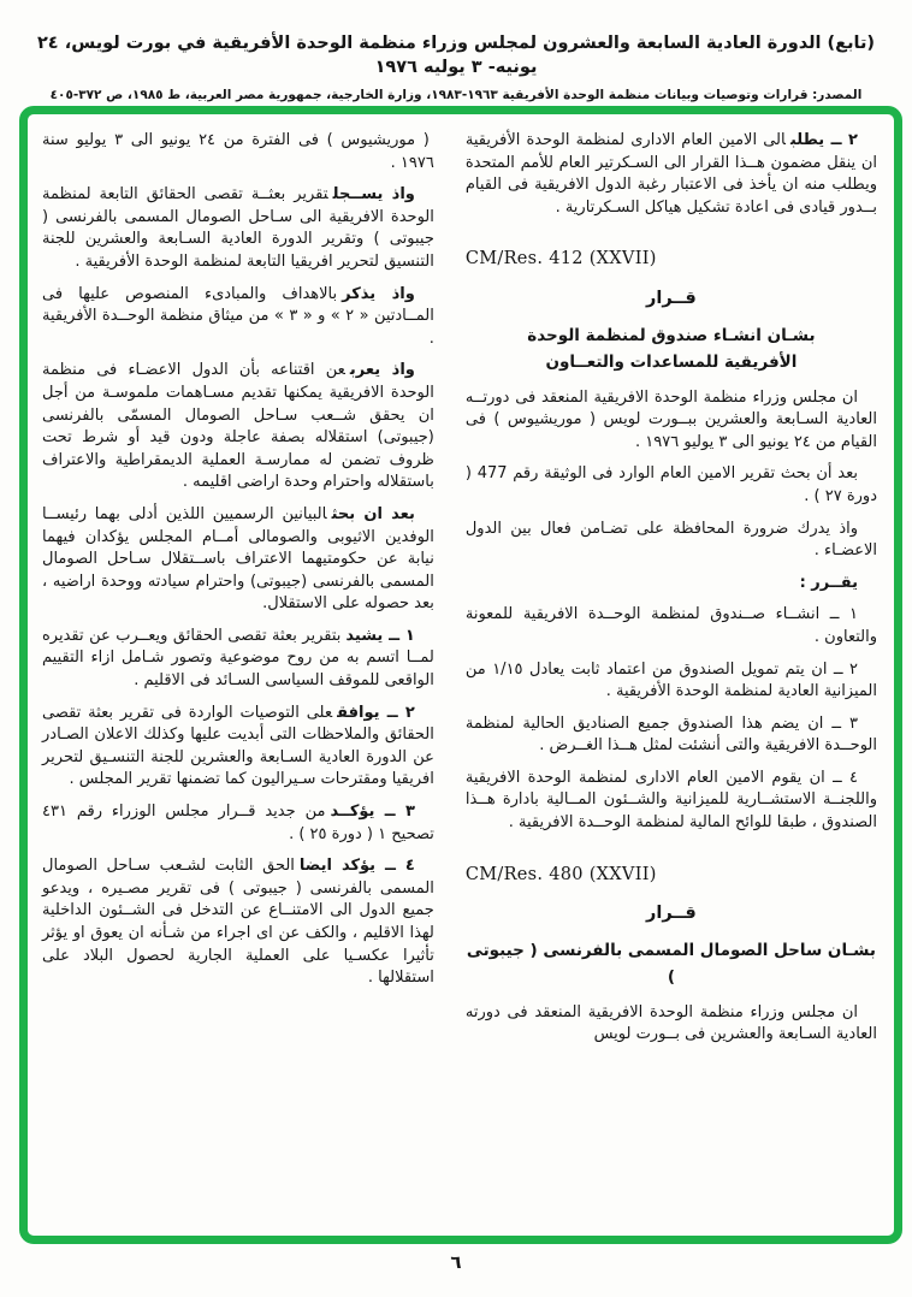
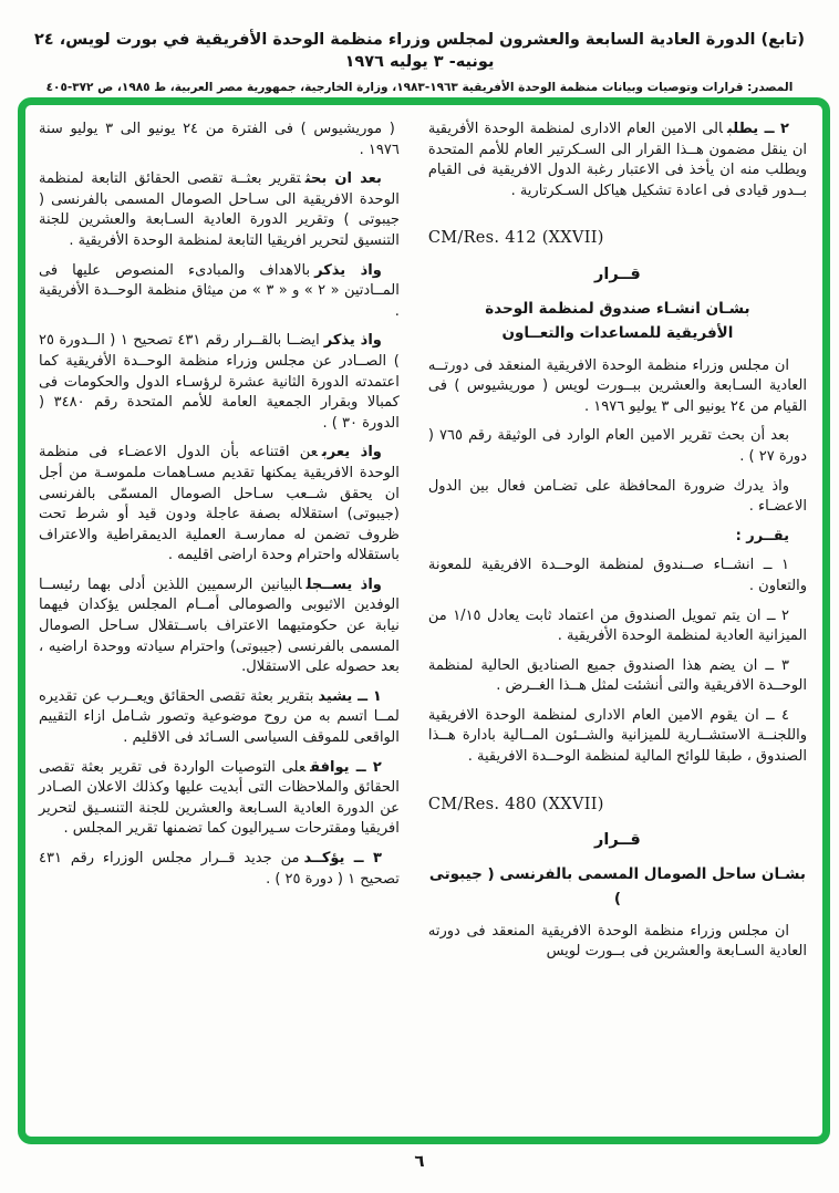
  (تابع) الدورة العادية السابعة والعشرون لمجلس وزراء منظمة الوحدة الأفريقية في بورت لويس، ٢٤ يونيه- ٣ يوليه ١٩٧٦
  المصدر: قرارات وتوصيات وبيانات منظمة الوحدة الأفريقية ١٩٦٣-١٩٨٣، وزارة الخارجية، جمهورية مصر العربية، ط ١٩٨٥، ص ٣٧٢-٤٠٥
  ٢ ــ يطلبالى الامين العام الادارى لمنظمة الوحدة الأفريقية ان ينقل مضمون هــذا القرار الى السـكرتير العام للأمم المتحدة ويطلب منه ان يأخذ فى الاعتبار رغبة الدول الافريقية فى القيام بــدور قيادى فى اعادة تشكيل هياكل السـكرتارية .
  CM/Res. 412 (XXVII)
  قــرار
  بشـان انشـاء صندوق لمنظمة الوحدة
  الأفريقية للمساعدات والتعــاون
  ان مجلس وزراء منظمة الوحدة الافريقية المنعقد فى دورتــه العادية السـابعة والعشرين ببــورت لويس ( موريشيوس ) فى القيام من ٢٤ يونيو الى ٣ يوليو ١٩٧٦ .
- بعد أن بحث تقرير الامين العام الوارد فى الوثيقة رقم 477 ( دورة ٢٧ ) .
+ بعد أن بحث تقرير الامين العام الوارد فى الوثيقة رقم ٧٦٥ ( دورة ٢٧ ) .
  واذ يدرك ضرورة المحافظة على تضـامن فعال بين الدول الاعضـاء .
  يقــرر :
  ١ ــ انشــاء صــندوق لمنظمة الوحــدة الافريقية للمعونة والتعاون .
  ٢ ــ ان يتم تمويل الصندوق من اعتماد ثابت يعادل ١/١٥ من الميزانية العادية لمنظمة الوحدة الأفريقية .
  ٣ ــ ان يضم هذا الصندوق جميع الصناديق الحالية لمنظمة الوحــدة الافريقية والتى أنشئت لمثل هــذا الغــرض .
  ٤ ــ ان يقوم الامين العام الادارى لمنظمة الوحدة الافريقية واللجنــة الاستشــارية للميزانية والشــئون المــالية بادارة هــذا الصندوق ، طبقا للوائح المالية لمنظمة الوحــدة الافريقية .
  CM/Res. 480 (XXVII)
  قــرار
  بشـان ساحل الصومال المسمى بالفرنسى ( جيبوتى )
  ان مجلس وزراء منظمة الوحدة الافريقية المنعقد فى دورته العادية السـابعة والعشرين فى بــورت لويس
  ( موريشيوس ) فى الفترة من ٢٤ يونيو الى ٣ يوليو سنة ١٩٧٦ .
- واذ يســجلتقرير بعثــة تقصى الحقائق التابعة لمنظمة الوحدة الافريقية الى سـاحل الصومال المسمى بالفرنسى ( جيبوتى ) وتقرير الدورة العادية السـابعة والعشرين للجنة التنسيق لتحرير افريقيا التابعة لمنظمة الوحدة الأفريقية .
+ بعد ان بحثتقرير بعثــة تقصى الحقائق التابعة لمنظمة الوحدة الافريقية الى سـاحل الصومال المسمى بالفرنسى ( جيبوتى ) وتقرير الدورة العادية السـابعة والعشرين للجنة التنسيق لتحرير افريقيا التابعة لمنظمة الوحدة الأفريقية .
  واذ يذكربالاهداف والمبادىء المنصوص عليها فى المــادتين « ٢ » و « ٣ » من ميثاق منظمة الوحــدة الأفريقية .
+ واذ يذكرايضــا بالقــرار رقم ٤٣١ تصحيح ١ ( الــدورة ٢٥ ) الصــادر عن مجلس وزراء منظمة الوحــدة الأفريقية كما اعتمدته الدورة الثانية عشرة لرؤسـاء الدول والحكومات فى كمبالا وبقرار الجمعية العامة للأمم المتحدة رقم ٣٤٨٠ ( الدورة ٣٠ ) .
  واذ يعربعن اقتناعه بأن الدول الاعضـاء فى منظمة الوحدة الافريقية يمكنها تقديم مسـاهمات ملموسـة من أجل ان يحقق شــعب سـاحل الصومال المسمّى بالفرنسى (جيبوتى) استقلاله بصفة عاجلة ودون قيد أو شرط تحت ظروف تضمن له ممارسـة العملية الديمقراطية والاعتراف باستقلاله واحترام وحدة اراضى اقليمه .
- بعد ان بحثالبيانين الرسميين اللذين أدلى بهما رئيســا الوفدين الاثيوبى والصومالى أمــام المجلس يؤكدان فيهما نيابة عن حكومتيهما الاعتراف باســتقلال سـاحل الصومال المسمى بالفرنسى (جيبوتى) واحترام سيادته ووحدة اراضيه ، بعد حصوله على الاستقلال.
+ واذ يســجلالبيانين الرسميين اللذين أدلى بهما رئيســا الوفدين الاثيوبى والصومالى أمــام المجلس يؤكدان فيهما نيابة عن حكومتيهما الاعتراف باســتقلال سـاحل الصومال المسمى بالفرنسى (جيبوتى) واحترام سيادته ووحدة اراضيه ، بعد حصوله على الاستقلال.
  ١ ــ يشيدبتقرير بعثة تقصى الحقائق ويعــرب عن تقديره لمــا اتسم به من روح موضوعية وتصور شـامل ازاء التقييم الواقعى للموقف السياسى السـائد فى الاقليم .
  ٢ ــ يوافقعلى التوصيات الواردة فى تقرير بعثة تقصى الحقائق والملاحظات التى أبديت عليها وكذلك الاعلان الصـادر عن الدورة العادية السـابعة والعشرين للجنة التنسـيق لتحرير افريقيا ومقترحات سـيراليون كما تضمنها تقرير المجلس .
  ٣ ــ يؤكــدمن جديد قــرار مجلس الوزراء رقم ٤٣١ تصحيح ١ ( دورة ٢٥ ) .
- ٤ ــ يؤكد ايضاالحق الثابت لشـعب سـاحل الصومال المسمى بالفرنسى ( جيبوتى ) فى تقرير مصـيره ، ويدعو جميع الدول الى الامتنــاع عن التدخل فى الشــئون الداخلية لهذا الاقليم ، والكف عن اى اجراء من شـأنه ان يعوق او يؤثر تأثيرا عكسـيا على العملية الجارية لحصول البلاد على استقلالها .
  ٦
